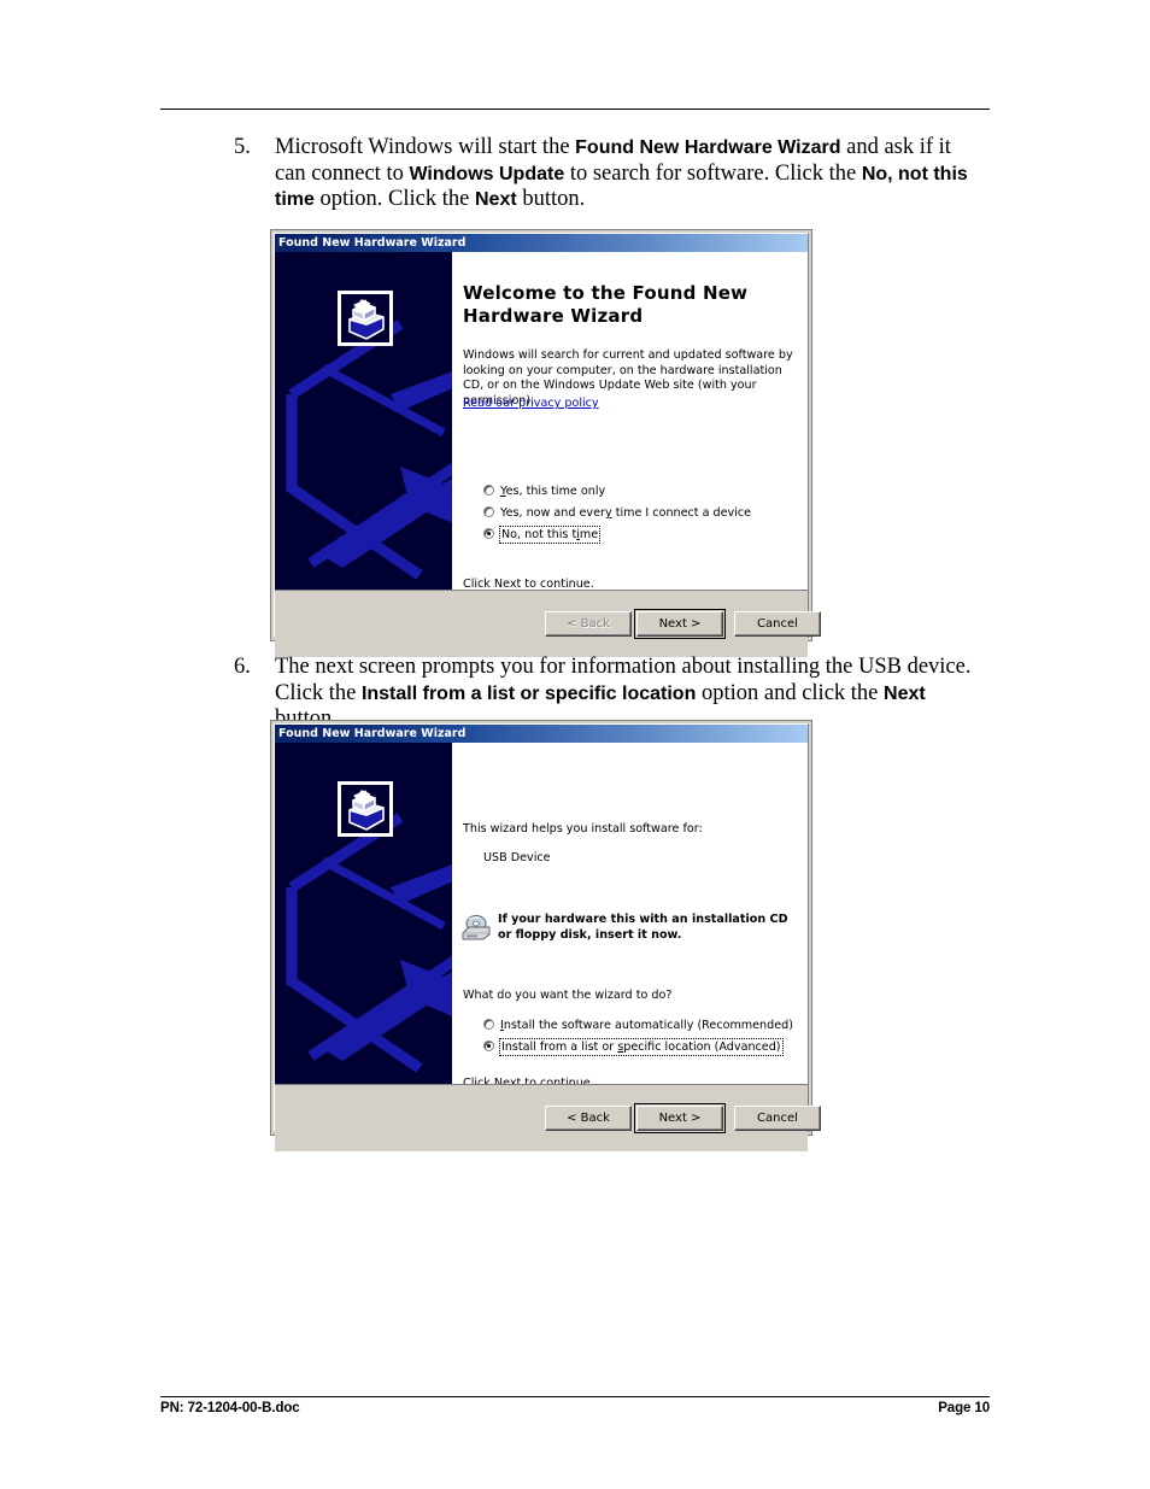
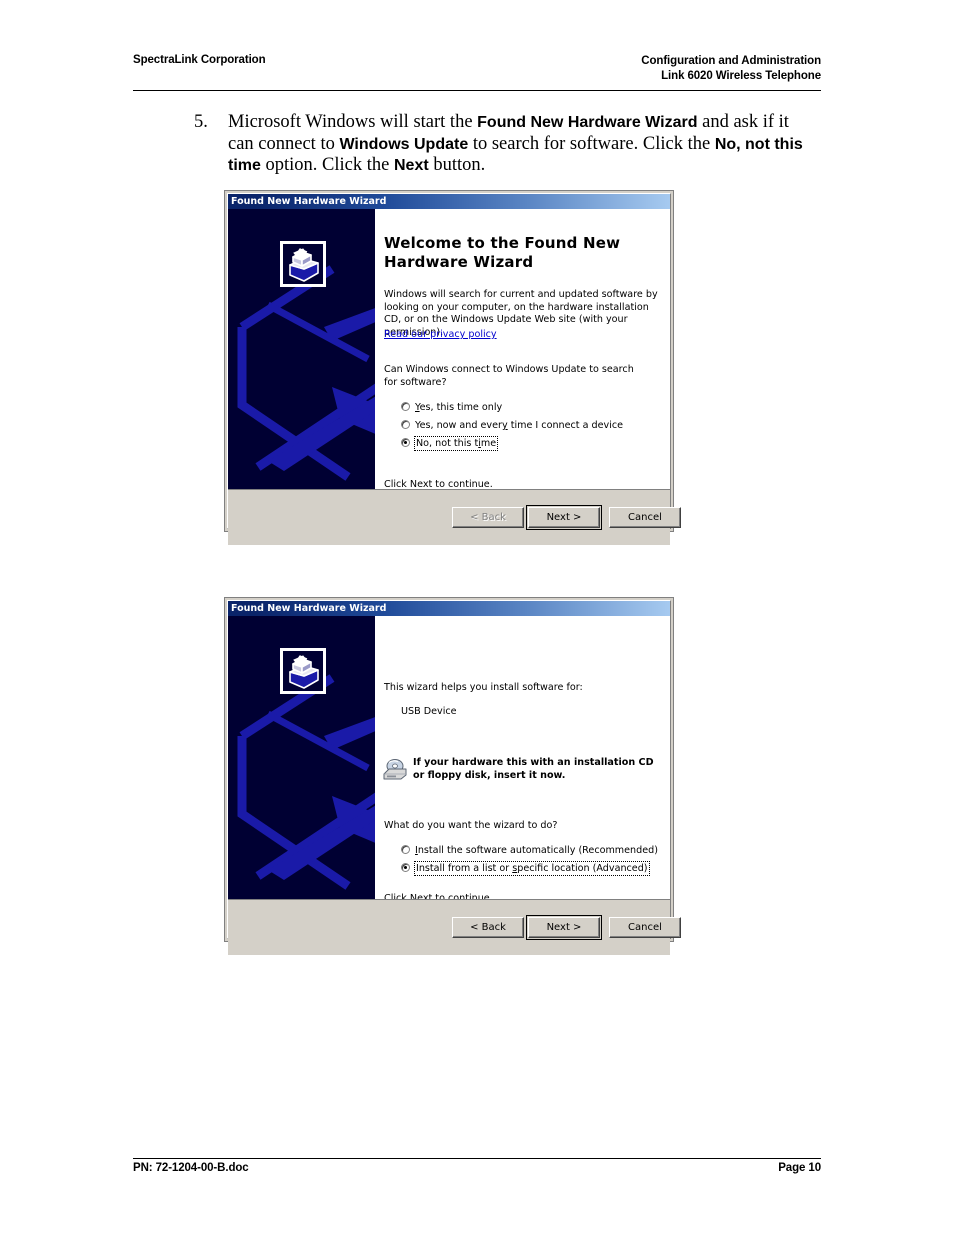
+ SpectraLink Corporation
+ Configuration and Administration
+ Link 6020 Wireless Telephone
  5.
  Microsoft Windows will start the Found New Hardware Wizard and ask if it can connect to Windows Update to search for software. Click the No, not this time option. Click the Next button.
  Found New Hardware Wizard
  Welcome to the Found New
  Hardware Wizard
  Windows will search for current and updated software by looking on your computer, on the hardware installation CD, or on the Windows Update Web site (with your permission).
  Read our privacy policy
+ Can Windows connect to Windows Update to search for software?
  Yes, this time only
  Yes, now and every time I connect a device
  No, not this time
  Click Next to continue.
  < Back
  Next >
  Cancel
- 6.
- The next screen prompts you for information about installing the USB device. Click the Install from a list or specific location option and click the Next button
  Found New Hardware Wizard
  This wizard helps you install software for:
  USB Device
  If your hardware this with an installation CD
  or floppy disk, insert it now.
  What do you want the wizard to do?
  Install the software automatically (Recommended)
  Install from a list or specific location (Advanced)
  Click Next to continue.
  < Back
  Next >
  Cancel
  PN: 72-1204-00-B.doc
  Page 10
